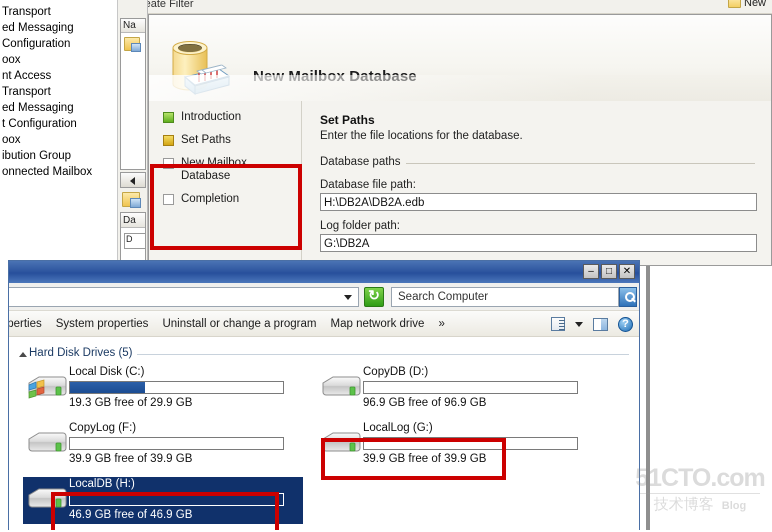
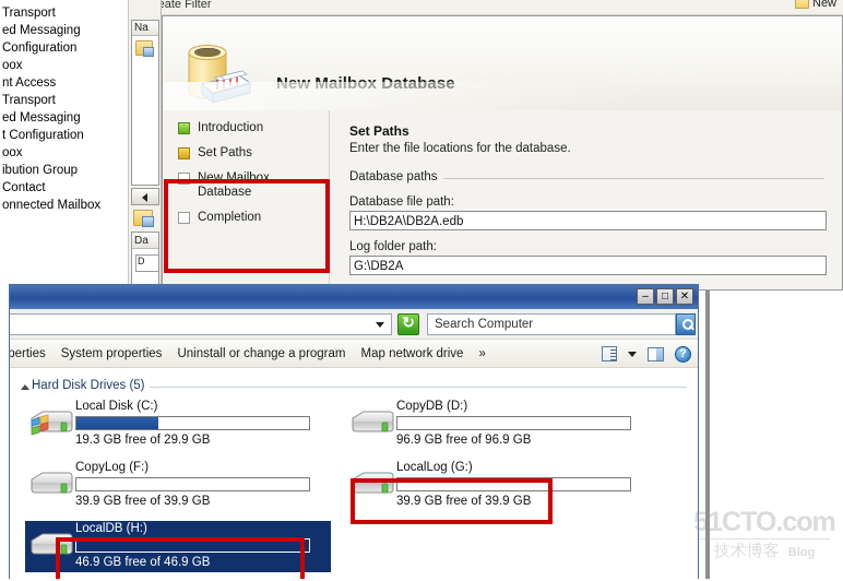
  ate Filter
  New
  Transport
  ed Messaging
  Configuration
  oox
  nt Access
  Transport
  ed Messaging
  t Configuration
  oox
  ibution Group
+ Contact
  onnected Mailbox
  Na
  Da
  D
  Introduction
  Set Paths
  New Mailbox Database
  Completion
  Set Paths
  Enter the file locations for the database.
  Database paths
  Database file path:
  H:\DB2A\DB2A.edb
  Log folder path:
  G:\DB2A
  –
  □
  ✕
  Search Computer
  perties
  System properties
  Uninstall or change a program
  Map network drive
  »
  Hard Disk Drives (5)
  Local Disk (C:)
  19.3 GB free of 29.9 GB
  CopyDB (D:)
  96.9 GB free of 96.9 GB
  CopyLog (F:)
  39.9 GB free of 39.9 GB
  LocalLog (G:)
  39.9 GB free of 39.9 GB
  LocalDB (H:)
  46.9 GB free of 46.9 GB
  51CTO.com
  技术博客
  Blog
